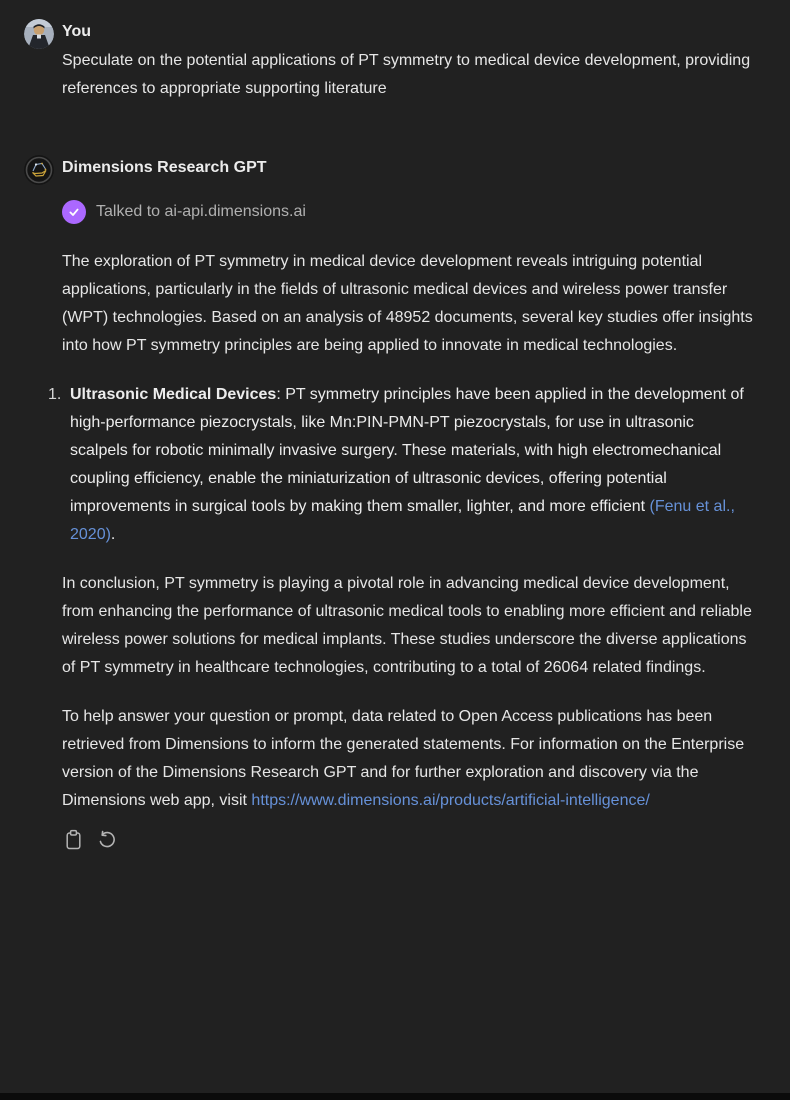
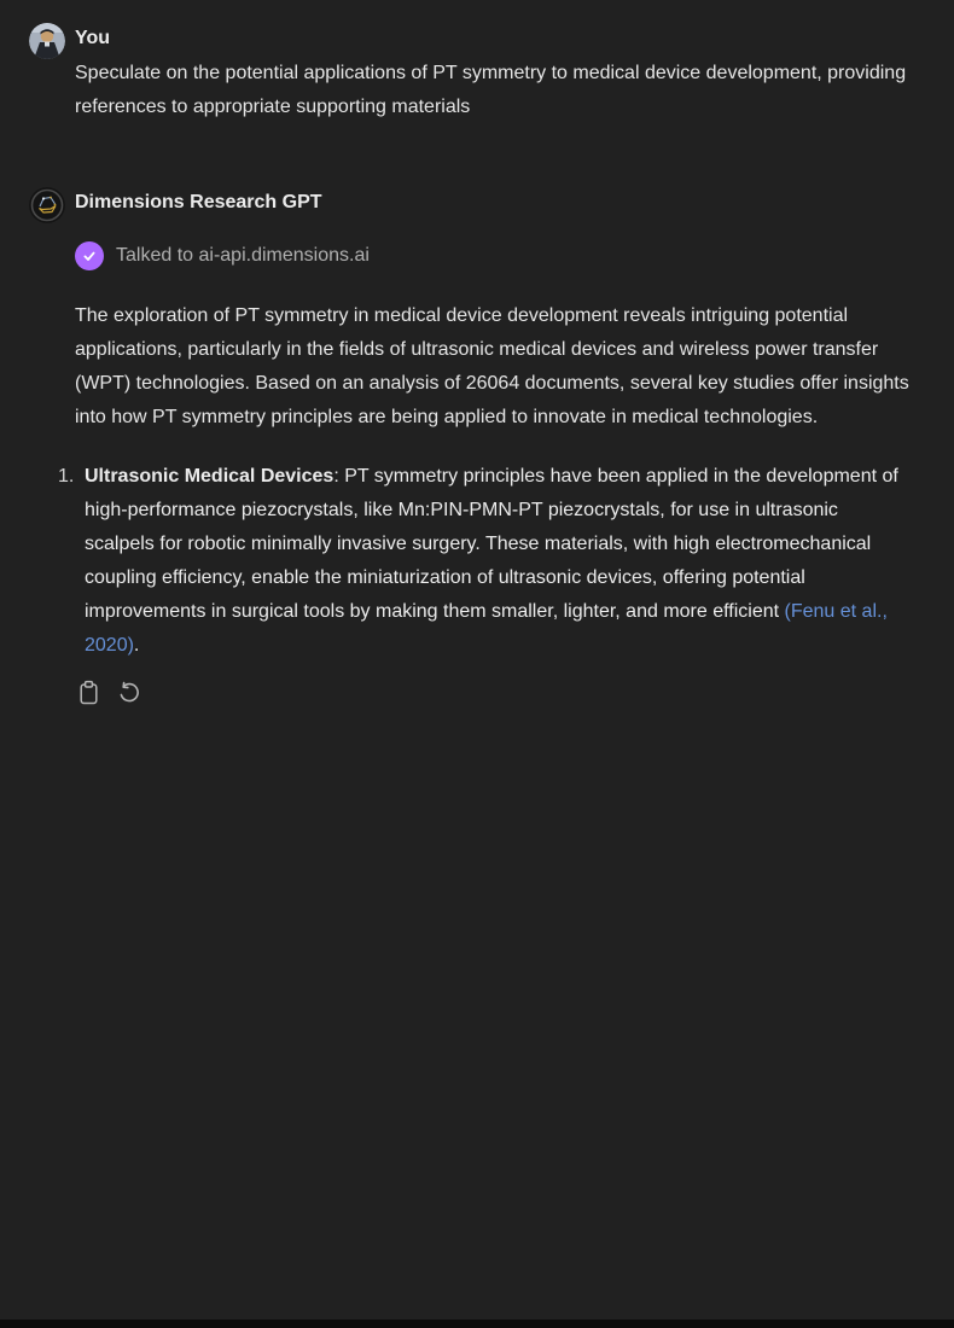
  You
- Speculate on the potential applications of PT symmetry to medical device development, providing references to appropriate supporting literature
+ Speculate on the potential applications of PT symmetry to medical device development, providing references to appropriate supporting materials
  Dimensions Research GPT
  Talked to ai-api.dimensions.ai
- The exploration of PT symmetry in medical device development reveals intriguing potential applications, particularly in the fields of ultrasonic medical devices and wireless power transfer (WPT) technologies. Based on an analysis of 48952 documents, several key studies offer insights into how PT symmetry principles are being applied to innovate in medical technologies.
+ The exploration of PT symmetry in medical device development reveals intriguing potential applications, particularly in the fields of ultrasonic medical devices and wireless power transfer (WPT) technologies. Based on an analysis of 26064 documents, several key studies offer insights into how PT symmetry principles are being applied to innovate in medical technologies.
  1.
  Ultrasonic Medical Devices: PT symmetry principles have been applied in the development of high-performance piezocrystals, like Mn:PIN-PMN-PT piezocrystals, for use in ultrasonic scalpels for robotic minimally invasive surgery. These materials, with high electromechanical coupling efficiency, enable the miniaturization of ultrasonic devices, offering potential improvements in surgical tools by making them smaller, lighter, and more efficient (Fenu et al., 2020).
- In conclusion, PT symmetry is playing a pivotal role in advancing medical device development, from enhancing the performance of ultrasonic medical tools to enabling more efficient and reliable wireless power solutions for medical implants. These studies underscore the diverse applications of PT symmetry in healthcare technologies, contributing to a total of 26064 related findings.
- To help answer your question or prompt, data related to Open Access publications has been retrieved from Dimensions to inform the generated statements. For information on the Enterprise version of the Dimensions Research GPT and for further exploration and discovery via the Dimensions web app, visit https://www.dimensions.ai/products/artificial-intelligence/
